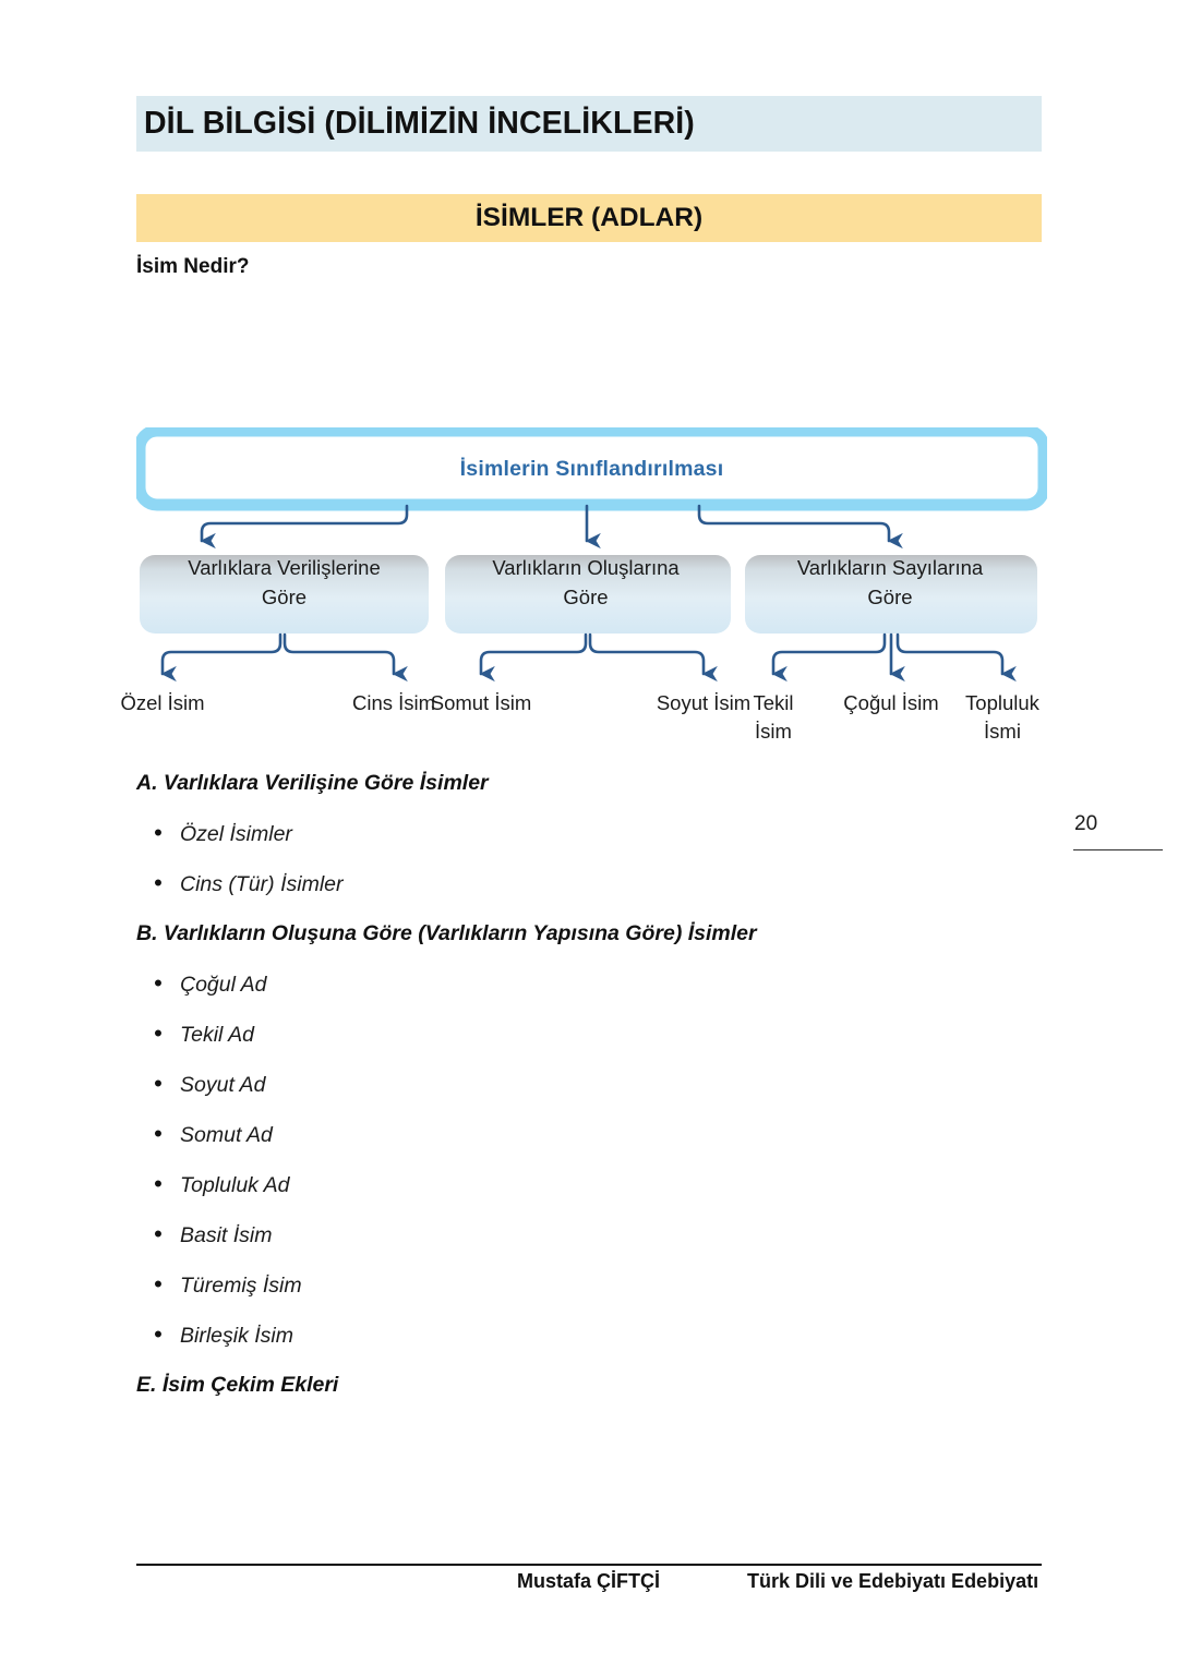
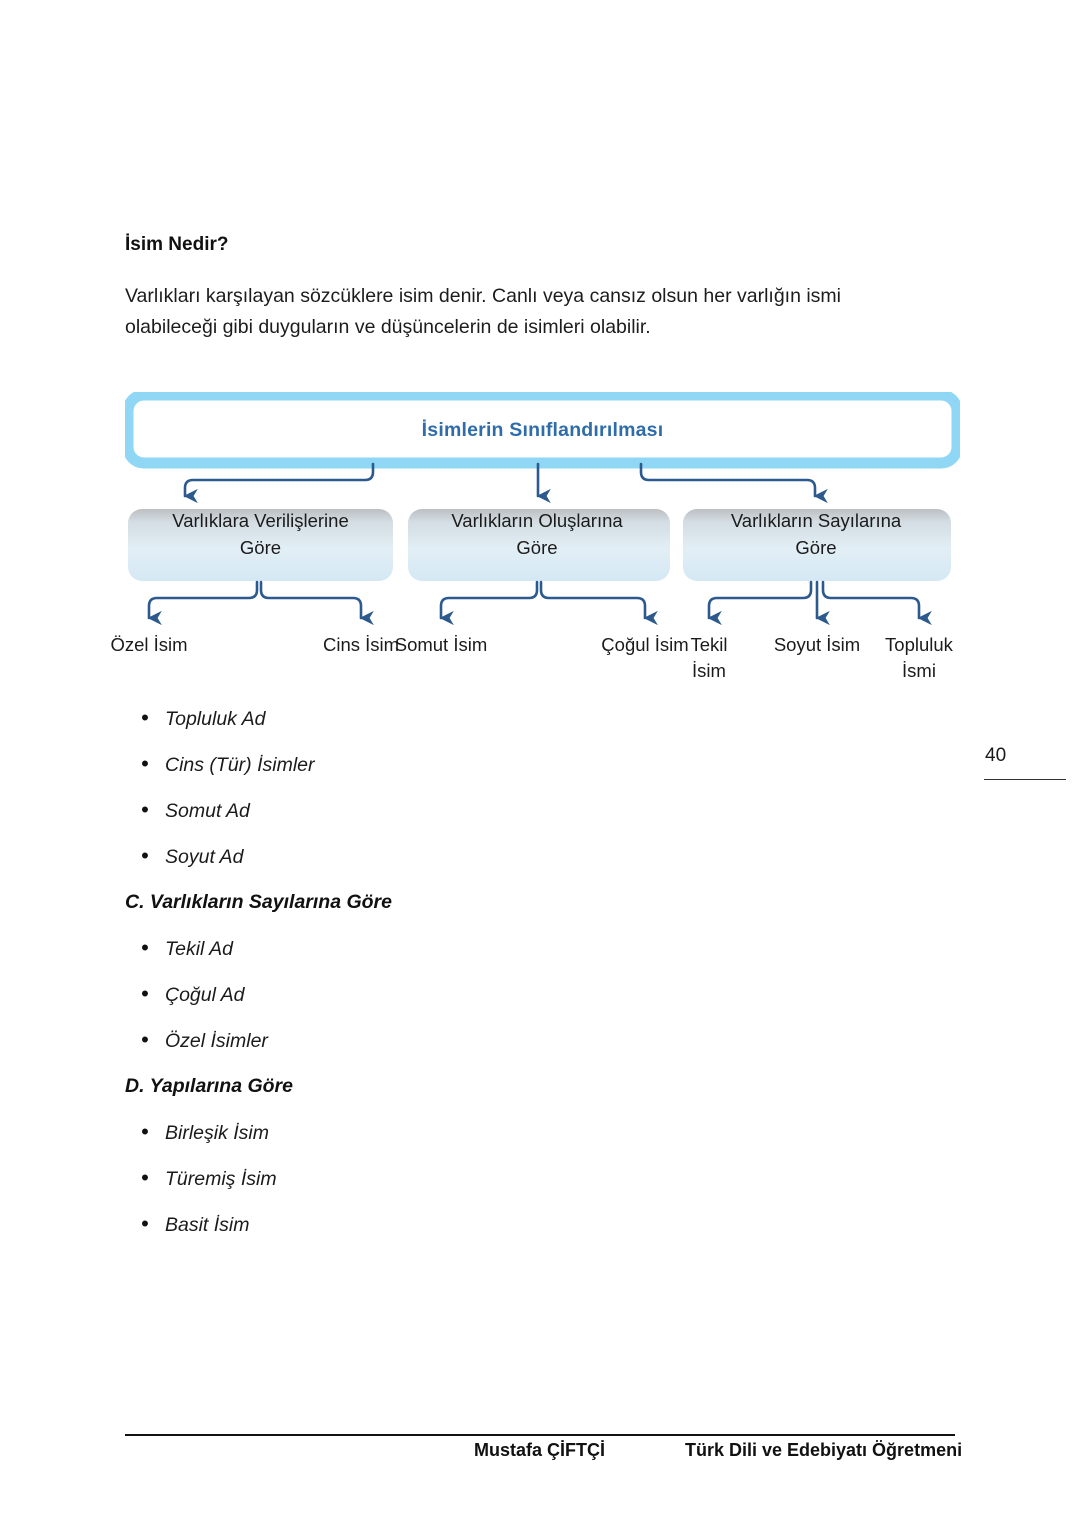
- DİL BİLGİSİ (DİLİMİZİN İNCELİKLERİ)
- İSİMLER (ADLAR)
  İsim Nedir?
+ Varlıkları karşılayan sözcüklere isim denir. Canlı veya cansız olsun her varlığın ismi olabileceği gibi duyguların ve düşüncelerin de isimleri olabilir.
- 20
+ 40
  İsimlerin Sınıflandırılması
  Varlıklara Verilişlerine
  Göre
  Varlıkların Oluşlarına
  Göre
  Varlıkların Sayılarına
  Göre
  Özel İsim
  Cins İsim
  Somut İsim
- Soyut İsim
+ Çoğul İsim
  Tekil
  İsim
- Çoğul İsim
+ Soyut İsim
  Topluluk
  İsmi
- A. Varlıklara Verilişine Göre İsimler
  •
- Özel İsimler
+ Topluluk Ad
  •
  Cins (Tür) İsimler
- B. Varlıkların Oluşuna Göre (Varlıkların Yapısına Göre) İsimler
  •
- Çoğul Ad
+ Somut Ad
  •
- Tekil Ad
+ Soyut Ad
+ C. Varlıkların Sayılarına Göre
  •
- Soyut Ad
+ Tekil Ad
  •
- Somut Ad
+ Çoğul Ad
  •
- Topluluk Ad
+ Özel İsimler
+ D. Yapılarına Göre
  •
- Basit İsim
+ Birleşik İsim
  •
  Türemiş İsim
  •
- Birleşik İsim
+ Basit İsim
- E. İsim Çekim Ekleri
  Mustafa ÇİFTÇİ
- Türk Dili ve Edebiyatı Edebiyatı
+ Türk Dili ve Edebiyatı Öğretmeni
